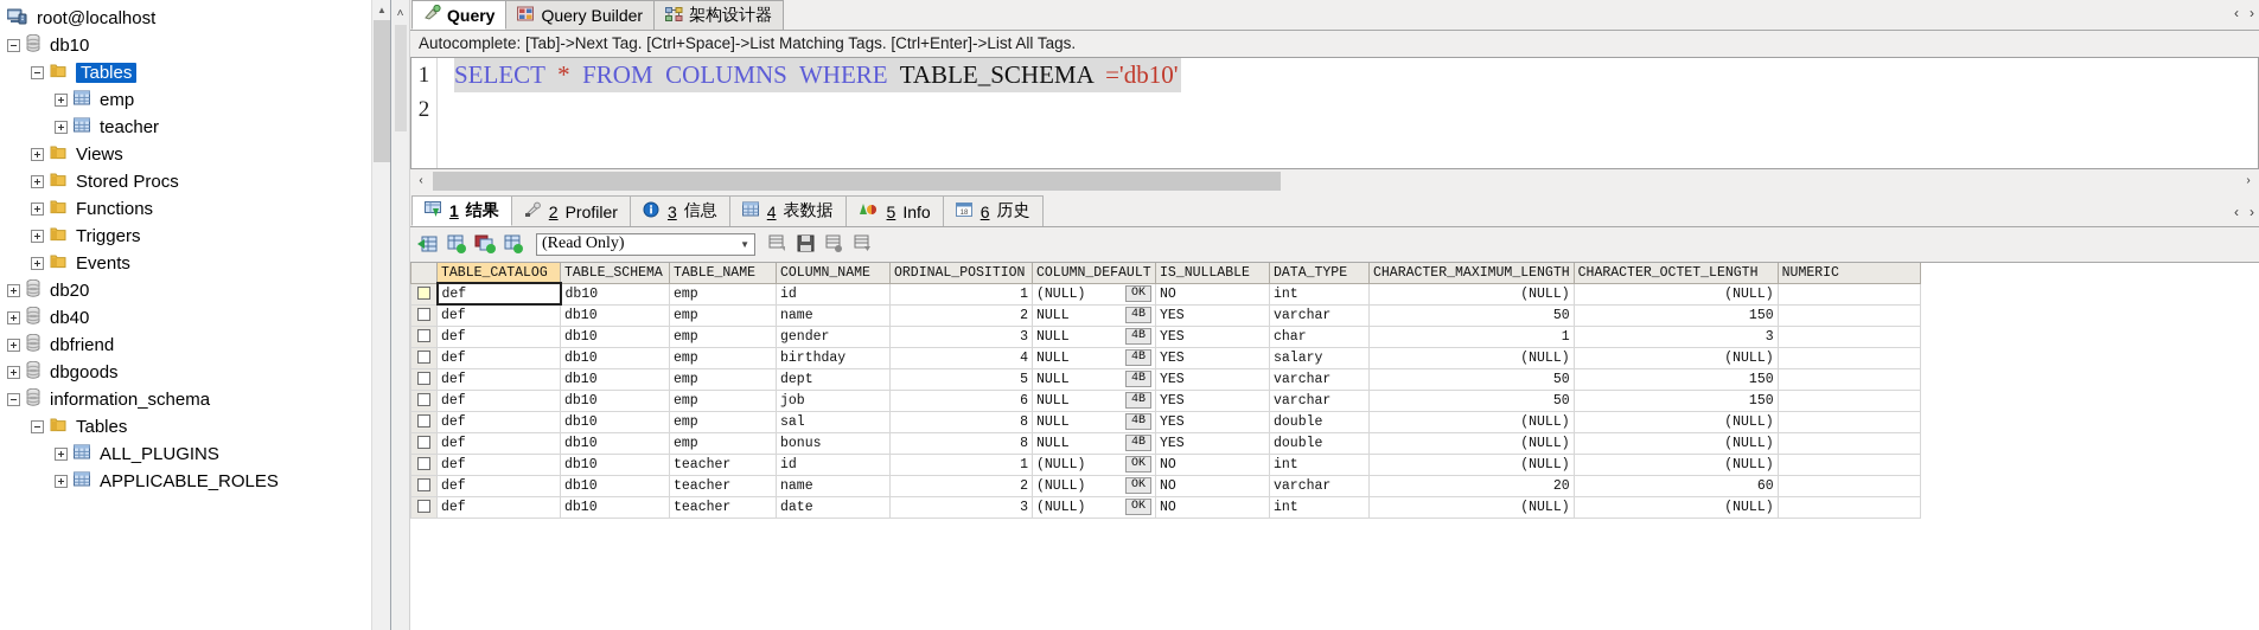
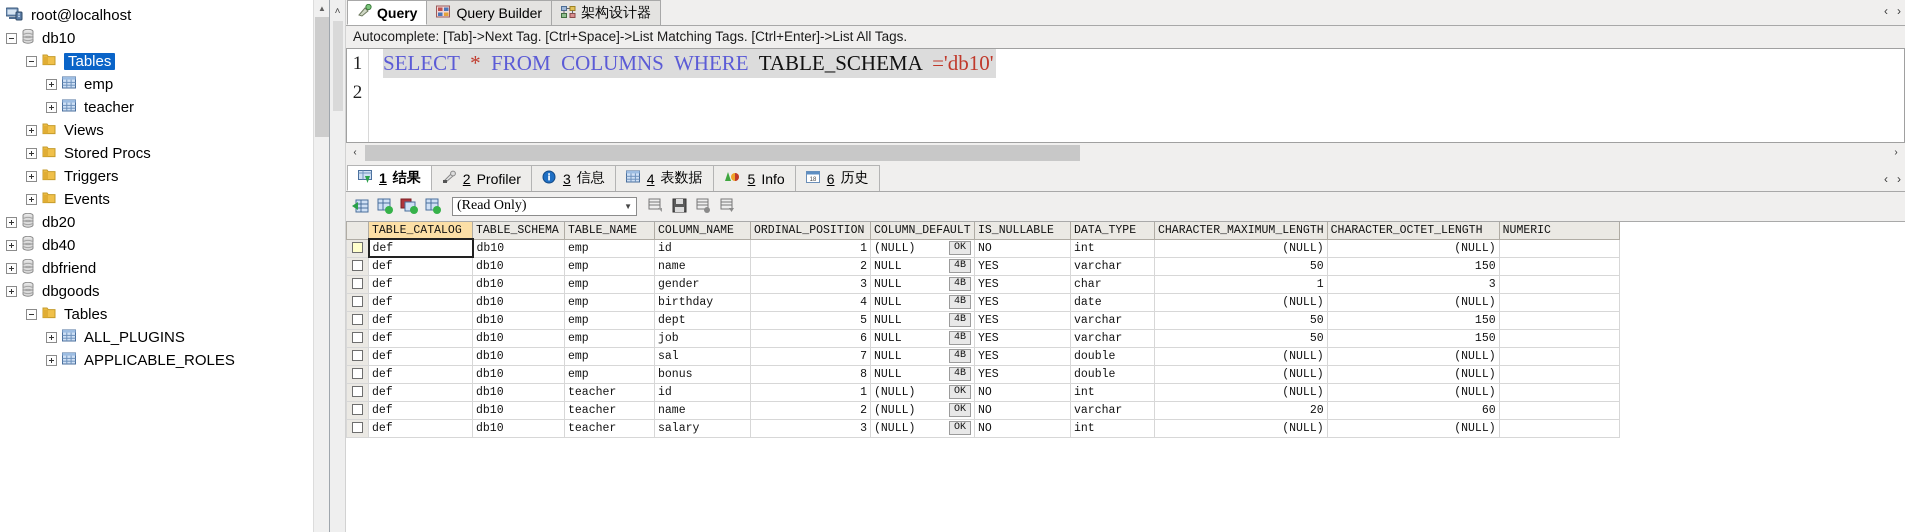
  root@localhost
  db10
  Tables
  emp
  teacher
  Views
  Stored Procs
- Functions
  Triggers
  Events
  db20
  db40
  dbfriend
  dbgoods
- information_schema
  Tables
  ALL_PLUGINS
  APPLICABLE_ROLES
  ▲
  ˄
  Query
  Query Builder
  架构设计器
  ‹
  ›
  Autocomplete: [Tab]->Next Tag. [Ctrl+Space]->List Matching Tags. [Ctrl+Enter]->List All Tags.
  1
  2
  SELECT * FROM COLUMNS WHERE TABLE_SCHEMA ='db10'
  ‹
  ›
  1
  结果
  2
  Profiler
  3
  信息
  4
  表数据
  5
  Info
  6
  历史
  ‹
  ›
  (Read Only)
  ▼
  	TABLE_CATALOG	TABLE_SCHEMA	TABLE_NAME	COLUMN_NAME	ORDINAL_POSITION	COLUMN_DEFAULT	IS_NULLABLE	DATA_TYPE	CHARACTER_MAXIMUM_LENGTH	CHARACTER_OCTET_LENGTH	NUMERIC
  	def	db10	emp	id	1	(NULL) OK	NO	int	(NULL)	(NULL)
  	def	db10	emp	name	2	NULL 4B	YES	varchar	50	150
  	def	db10	emp	gender	3	NULL 4B	YES	char	1	3
- 	def	db10	emp	birthday	4	NULL 4B	YES	salary	(NULL)	(NULL)
+ 	def	db10	emp	birthday	4	NULL 4B	YES	date	(NULL)	(NULL)
  	def	db10	emp	dept	5	NULL 4B	YES	varchar	50	150
  	def	db10	emp	job	6	NULL 4B	YES	varchar	50	150
- 	def	db10	emp	sal	8	NULL 4B	YES	double	(NULL)	(NULL)
+ 	def	db10	emp	sal	7	NULL 4B	YES	double	(NULL)	(NULL)
  	def	db10	emp	bonus	8	NULL 4B	YES	double	(NULL)	(NULL)
  	def	db10	teacher	id	1	(NULL) OK	NO	int	(NULL)	(NULL)
  	def	db10	teacher	name	2	(NULL) OK	NO	varchar	20	60
- 	def	db10	teacher	date	3	(NULL) OK	NO	int	(NULL)	(NULL)
+ 	def	db10	teacher	salary	3	(NULL) OK	NO	int	(NULL)	(NULL)
